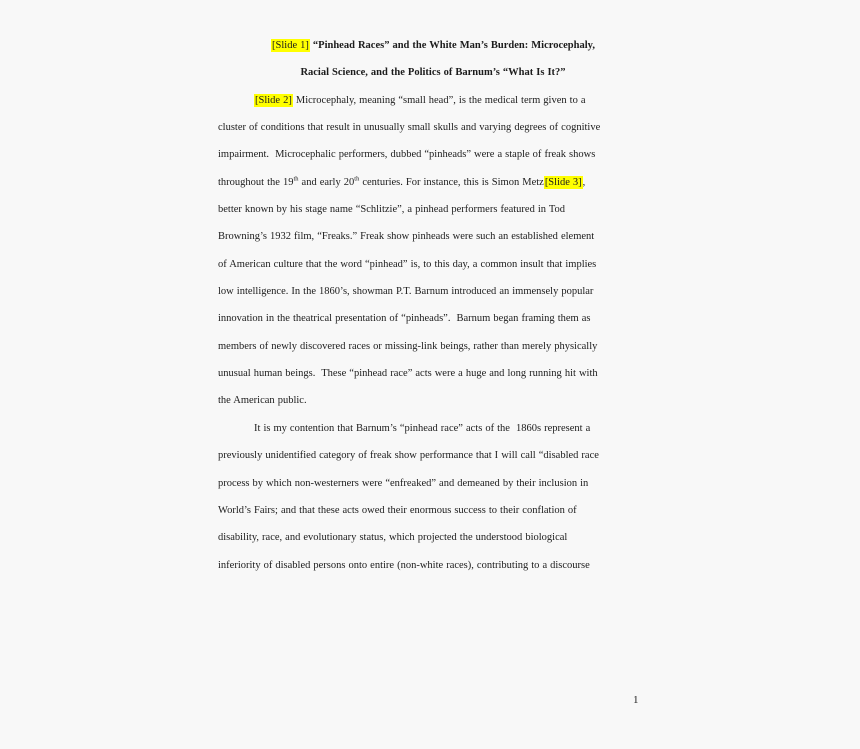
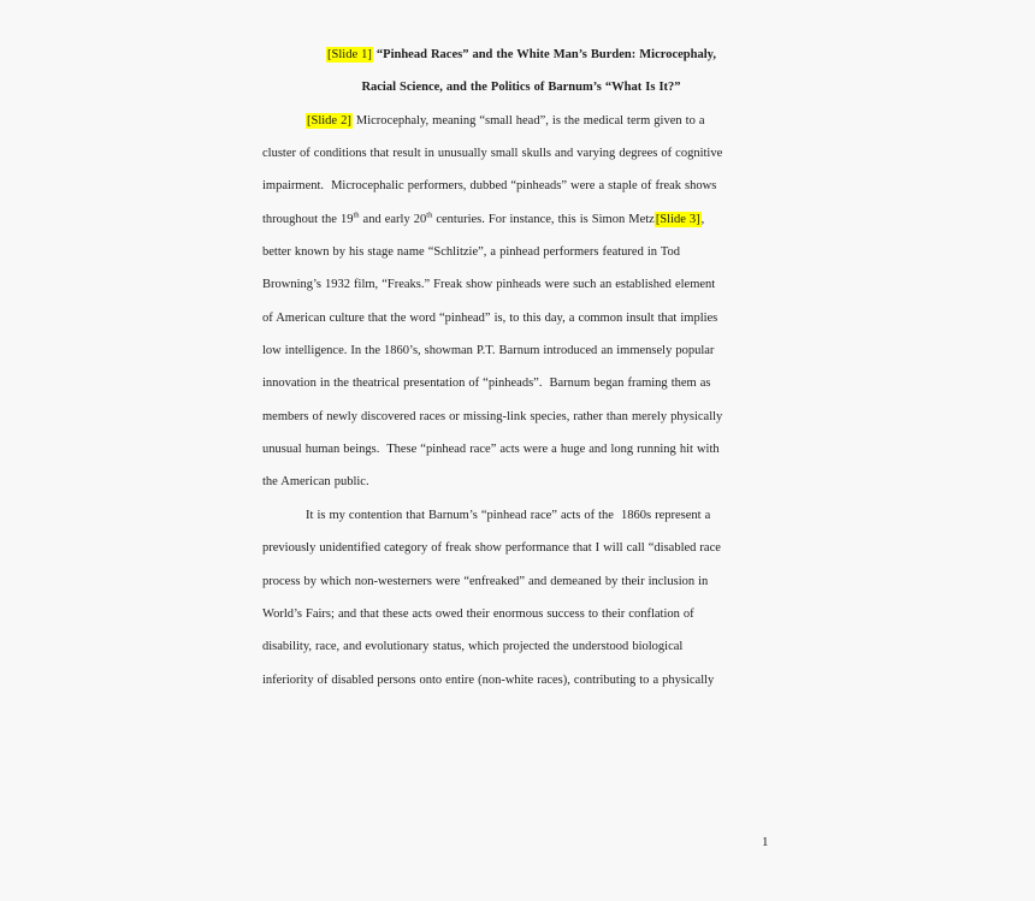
  [Slide 1] “Pinhead Races” and the White Man’s Burden: Microcephaly,
  Racial Science, and the Politics of Barnum’s “What Is It?”
  [Slide 2] Microcephaly, meaning “small head”, is the medical term given to a
  cluster of conditions that result in unusually small skulls and varying degrees of cognitive
  impairment. Microcephalic performers, dubbed “pinheads” were a staple of freak shows
  throughout the 19 and early 20 centuries. For instance, this is Simon Metz[Slide 3],
  better known by his stage name “Schlitzie”, a pinhead performers featured in Tod
  Browning’s 1932 film, “Freaks.” Freak show pinheads were such an established element
  of American culture that the word “pinhead” is, to this day, a common insult that implies
  low intelligence. In the 1860’s, showman P.T. Barnum introduced an immensely popular
  innovation in the theatrical presentation of “pinheads”. Barnum began framing them as
- members of newly discovered races or missing-link beings, rather than merely physically
+ members of newly discovered races or missing-link species, rather than merely physically
  unusual human beings. These “pinhead race” acts were a huge and long running hit with
  the American public.
  It is my contention that Barnum’s “pinhead race” acts of the 1860s represent a
  previously unidentified category of freak show performance that I will call “disabled race
  process by which non-westerners were “enfreaked” and demeaned by their inclusion in
  World’s Fairs; and that these acts owed their enormous success to their conflation of
  disability, race, and evolutionary status, which projected the understood biological
- inferiority of disabled persons onto entire (non-white races), contributing to a discourse
+ inferiority of disabled persons onto entire (non-white races), contributing to a physically
  1
